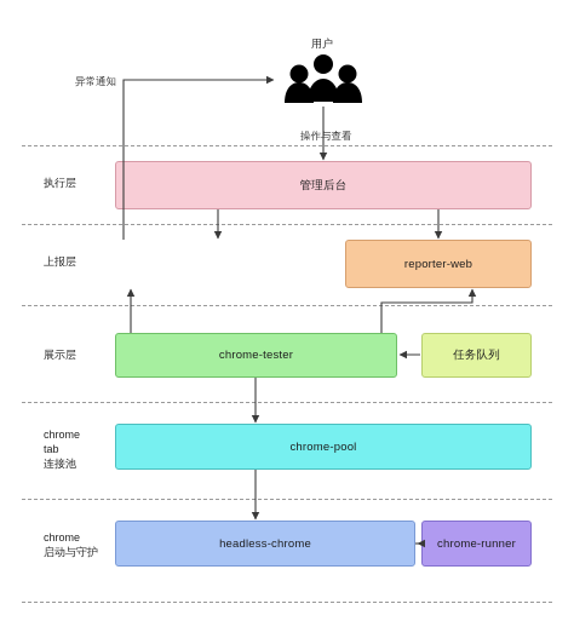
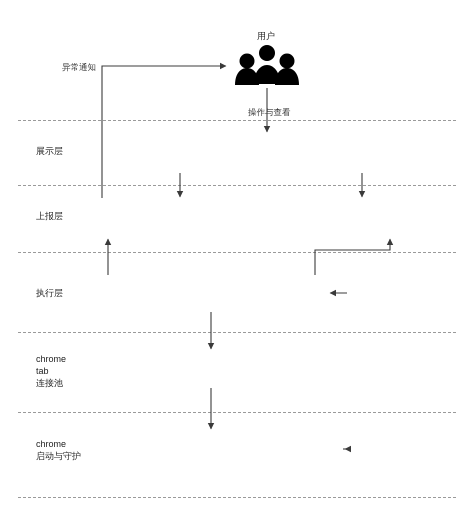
- 执行层
+ 展示层
  上报层
- 展示层
+ 执行层
  chrome
  tab
  连接池
  chrome
  启动与守护
  用户
  异常通知
  操作与查看
- 管理后台
- reporter-web
- chrome-tester
- 任务队列
- chrome-pool
- headless-chrome
- chrome-runner
